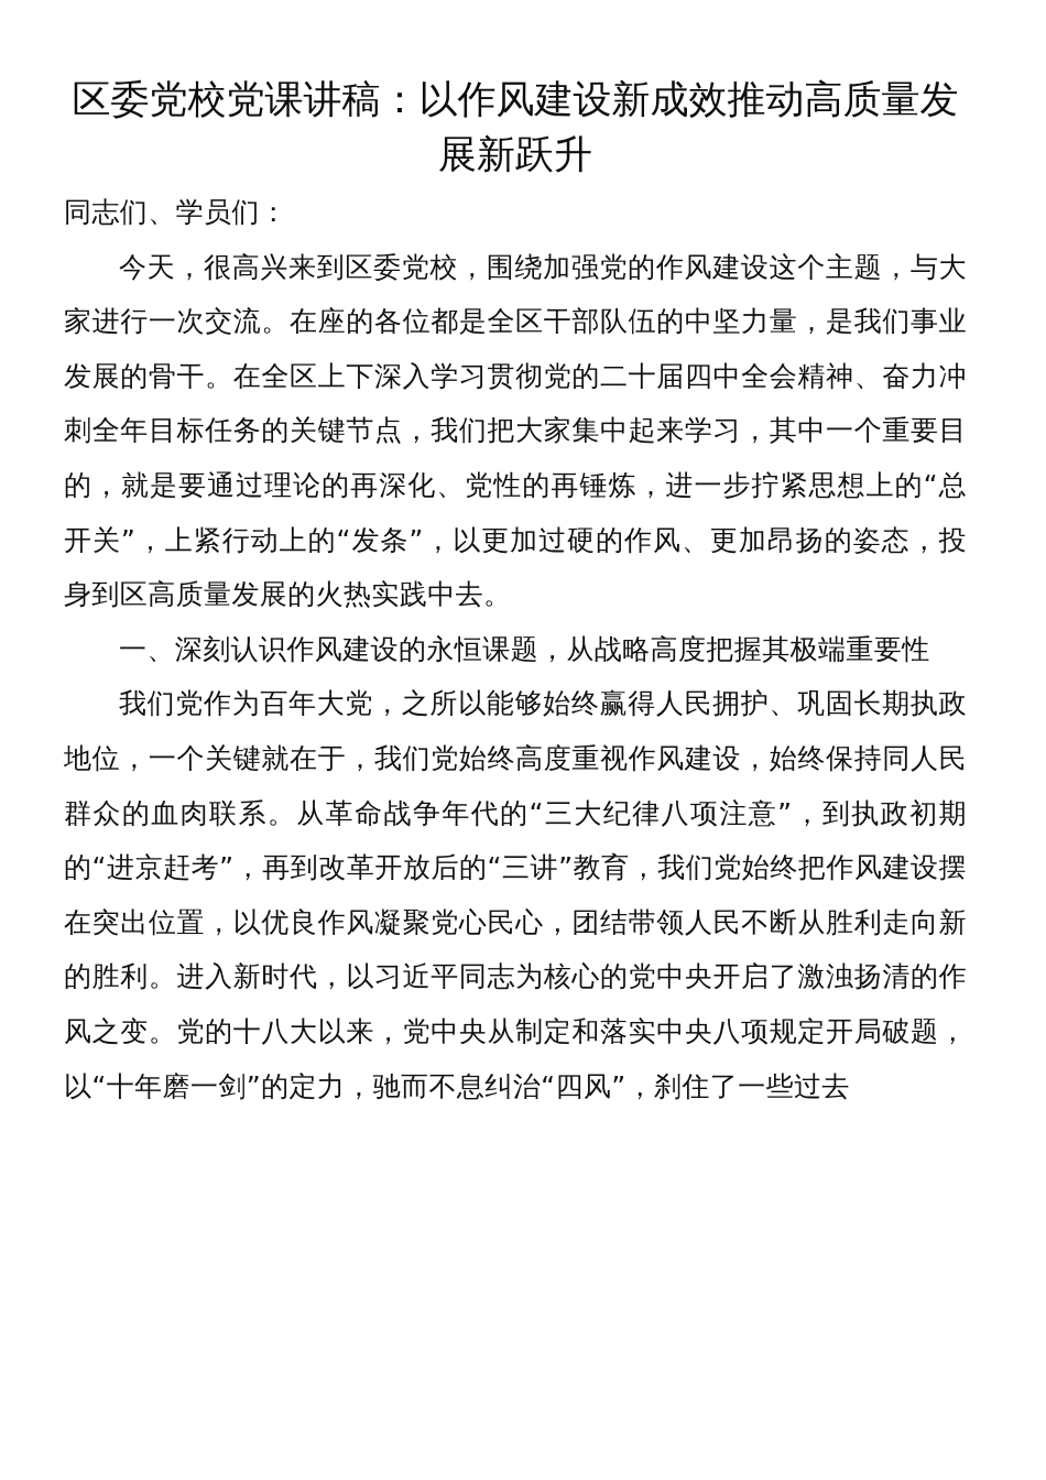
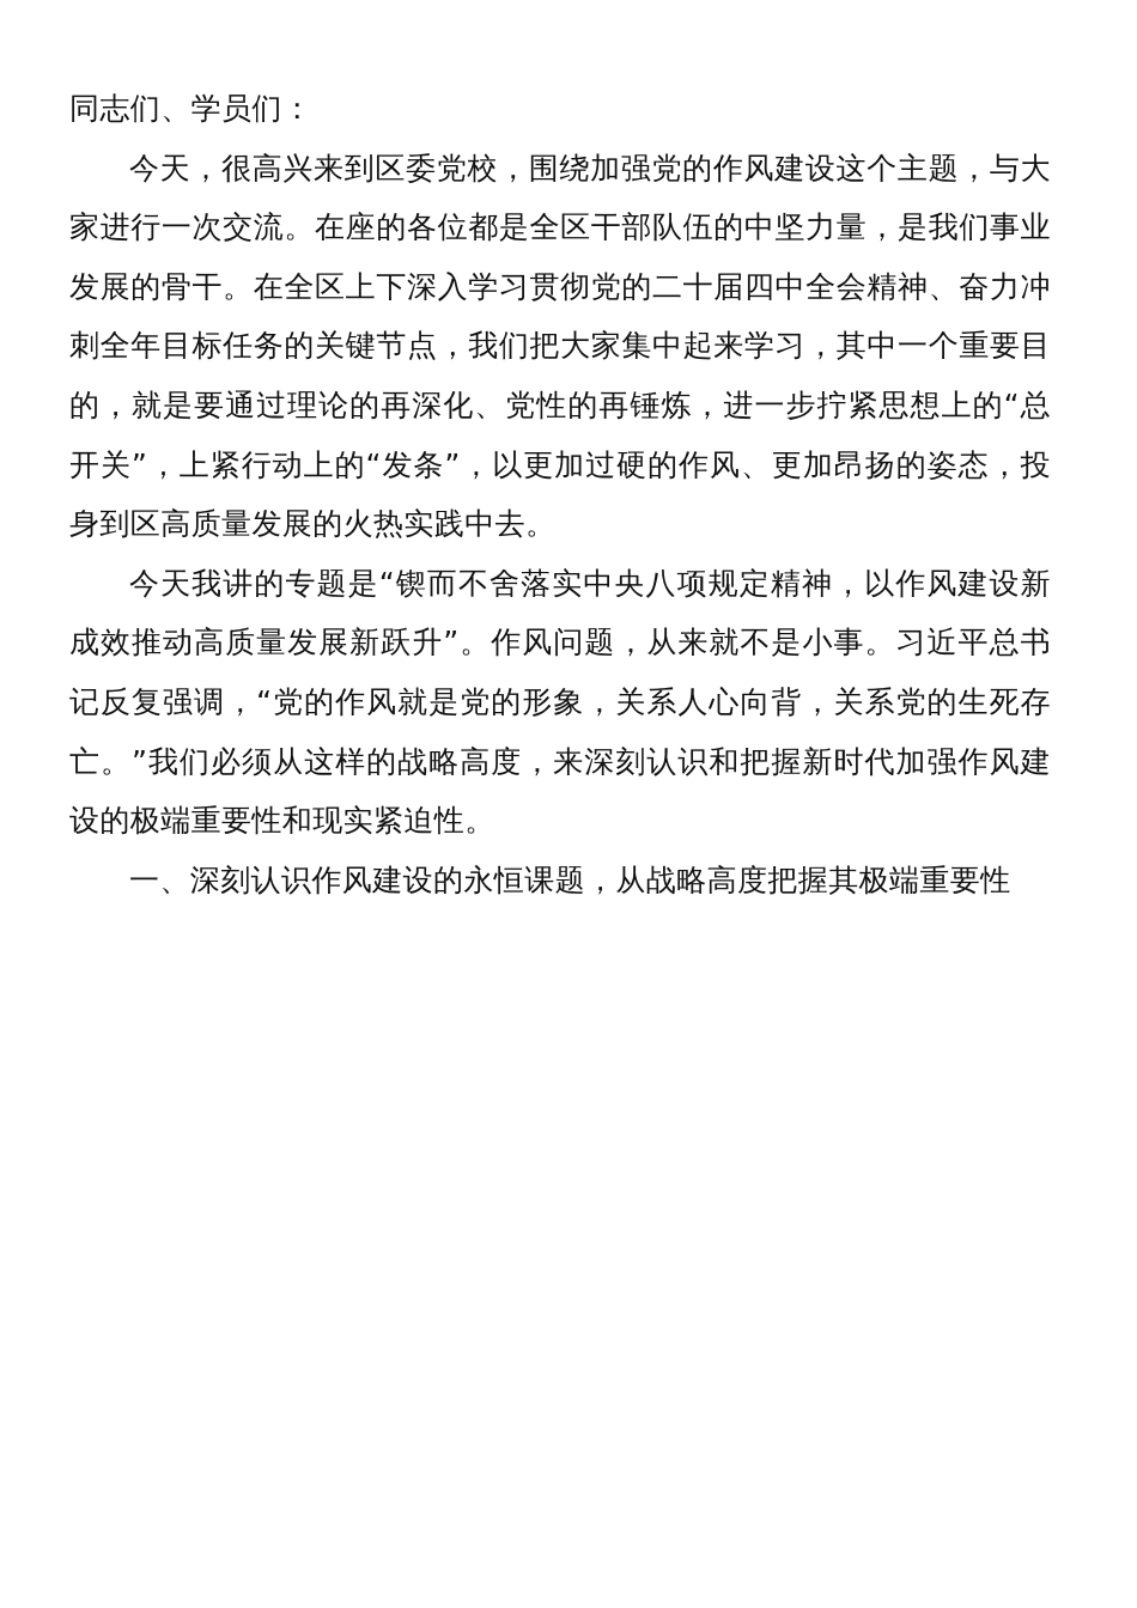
- 区委党校党课讲稿：以作风建设新成效推动高质量发展新跃升
  同志们、学员们：
  今天，很高兴来到区委党校，围绕加强党的作风建设这个主题，与大家进行一次交流。在座的各位都是全区干部队伍的中坚力量，是我们事业发展的骨干。在全区上下深入学习贯彻党的二十届四中全会精神、奋力冲刺全年目标任务的关键节点，我们把大家集中起来学习，其中一个重要目的，就是要通过理论的再深化、党性的再锤炼，进一步拧紧思想上的“总开关”，上紧行动上的“发条”，以更加过硬的作风、更加昂扬的姿态，投身到区高质量发展的火热实践中去。
+ 今天我讲的专题是“锲而不舍落实中央八项规定精神，以作风建设新成效推动高质量发展新跃升”。作风问题，从来就不是小事。习近平总书记反复强调，“党的作风就是党的形象，关系人心向背，关系党的生死存亡。”我们必须从这样的战略高度，来深刻认识和把握新时代加强作风建设的极端重要性和现实紧迫性。
  一、深刻认识作风建设的永恒课题，从战略高度把握其极端重要性
- 我们党作为百年大党，之所以能够始终赢得人民拥护、巩固长期执政地位，一个关键就在于，我们党始终高度重视作风建设，始终保持同人民群众的血肉联系。从革命战争年代的“三大纪律八项注意”，到执政初期的“进京赶考”，再到改革开放后的“三讲”教育，我们党始终把作风建设摆在突出位置，以优良作风凝聚党心民心，团结带领人民不断从胜利走向新的胜利。进入新时代，以习近平同志为核心的党中央开启了激浊扬清的作风之变。党的十八大以来，党中央从制定和落实中央八项规定开局破题，以“十年磨一剑”的定力，驰而不息纠治“四风”，刹住了一些过去
